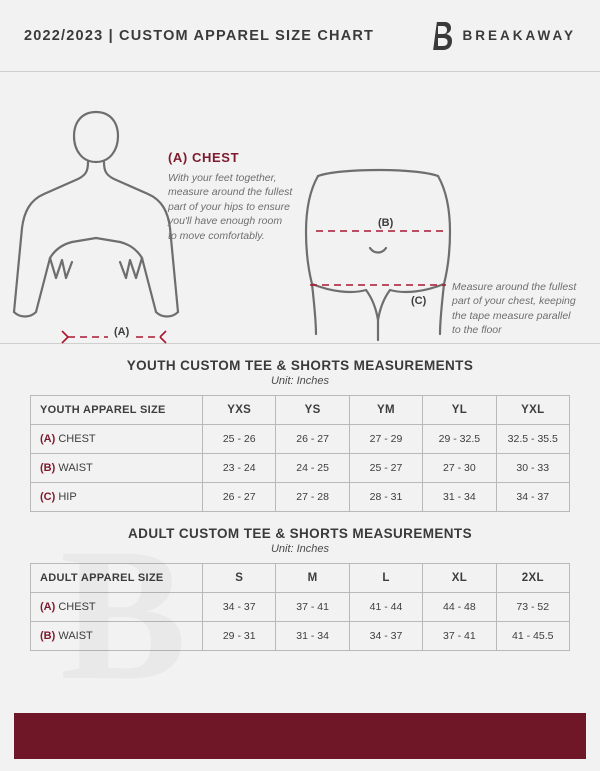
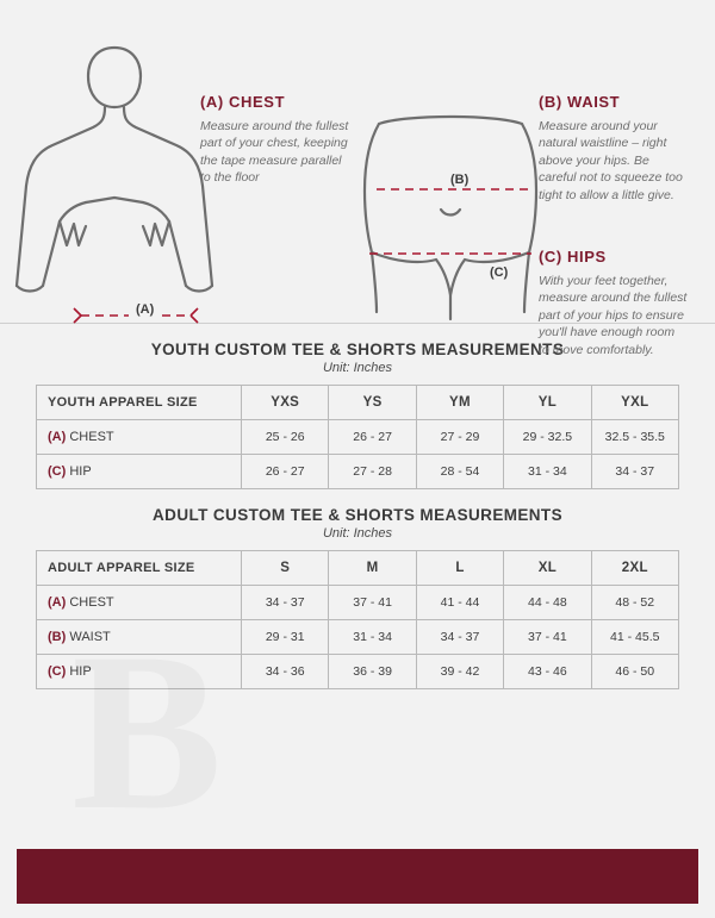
  B
- 2022/2023 | CUSTOM APPAREL SIZE CHART
- BREAKAWAY
  (A)
  (B)
  (C)
  (A) CHEST
- With your feet together, measure around the fullest part of your hips to ensure you'll have enough room to move comfortably.
+ Measure around the fullest part of your chest, keeping the tape measure parallel to the floor
+ (B) WAIST
+ Measure around your natural waistline – right above your hips. Be careful not to squeeze too tight to allow a little give.
+ (C) HIPS
- Measure around the fullest part of your chest, keeping the tape measure parallel to the floor
+ With your feet together, measure around the fullest part of your hips to ensure you'll have enough room to move comfortably.
  YOUTH CUSTOM TEE & SHORTS MEASUREMENTS
  Unit: Inches
  YOUTH APPAREL SIZE	YXS	YS	YM	YL	YXL
  (A) CHEST	25 - 26	26 - 27	27 - 29	29 - 32.5	32.5 - 35.5
- (B) WAIST	23 - 24	24 - 25	25 - 27	27 - 30	30 - 33
- (C) HIP	26 - 27	27 - 28	28 - 31	31 - 34	34 - 37
+ (C) HIP	26 - 27	27 - 28	28 - 54	31 - 34	34 - 37
  ADULT CUSTOM TEE & SHORTS MEASUREMENTS
  Unit: Inches
  ADULT APPAREL SIZE	S	M	L	XL	2XL
- (A) CHEST	34 - 37	37 - 41	41 - 44	44 - 48	73 - 52
+ (A) CHEST	34 - 37	37 - 41	41 - 44	44 - 48	48 - 52
  (B) WAIST	29 - 31	31 - 34	34 - 37	37 - 41	41 - 45.5
+ (C) HIP	34 - 36	36 - 39	39 - 42	43 - 46	46 - 50
